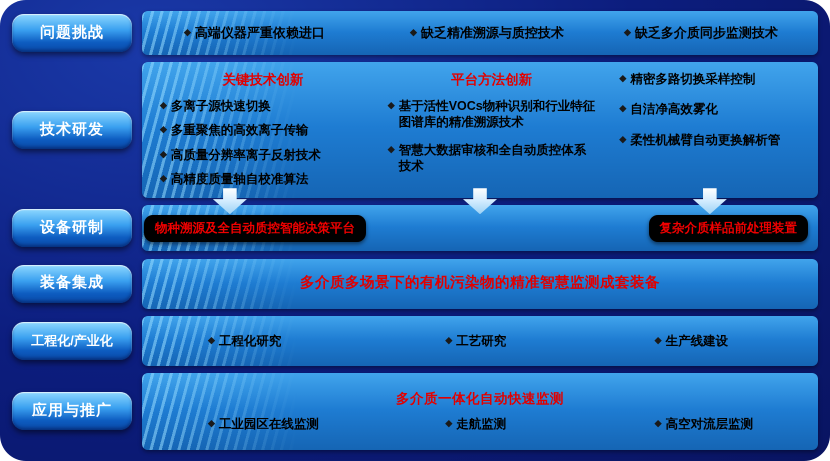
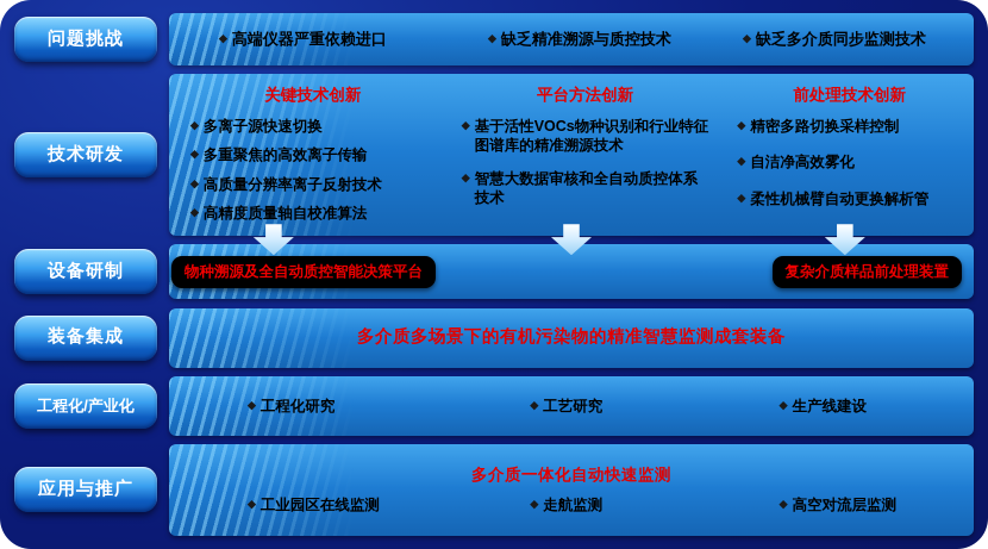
  问题挑战
  ◆
  高端仪器严重依赖进口
  ◆
  缺乏精准溯源与质控技术
  ◆
  缺乏多介质同步监测技术
  技术研发
  关键技术创新
  ◆
  多离子源快速切换
  ◆
  多重聚焦的高效离子传输
  ◆
  高质量分辨率离子反射技术
  ◆
  高精度质量轴自校准算法
  平台方法创新
  ◆
  基于活性VOCs物种识别和行业特征图谱库的精准溯源技术
  ◆
  智慧大数据审核和全自动质控体系技术
+ 前处理技术创新
  ◆
  精密多路切换采样控制
  ◆
  自洁净高效雾化
  ◆
  柔性机械臂自动更换解析管
  设备研制
  物种溯源及全自动质控智能决策平台
  复杂介质样品前处理装置
  装备集成
  多介质多场景下的有机污染物的精准智慧监测成套装备
  工程化/产业化
  ◆
  工程化研究
  ◆
  工艺研究
  ◆
  生产线建设
  应用与推广
  多介质一体化自动快速监测
  ◆
  工业园区在线监测
  ◆
  走航监测
  ◆
  高空对流层监测
